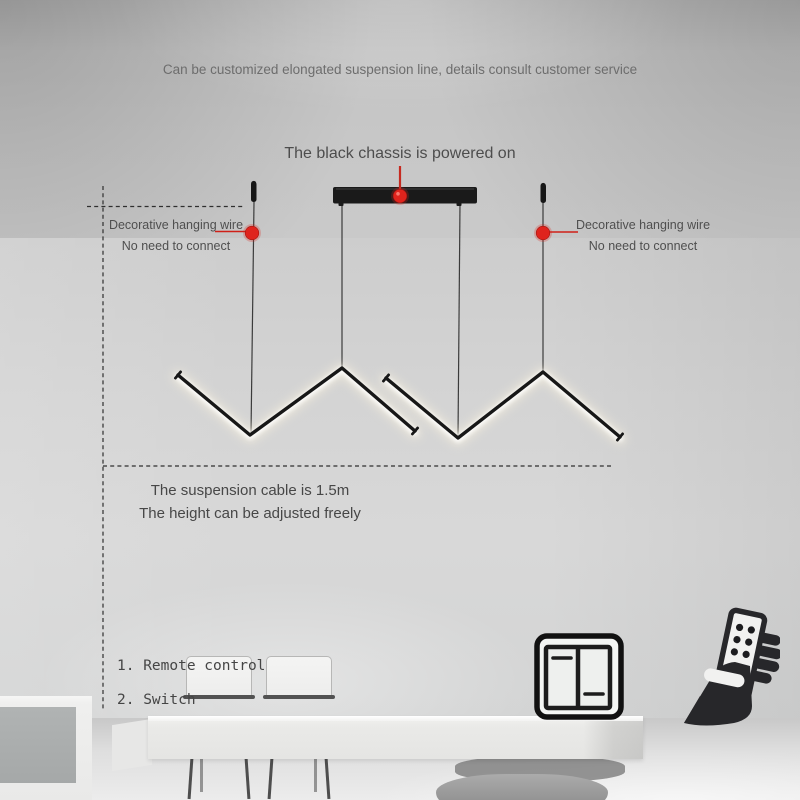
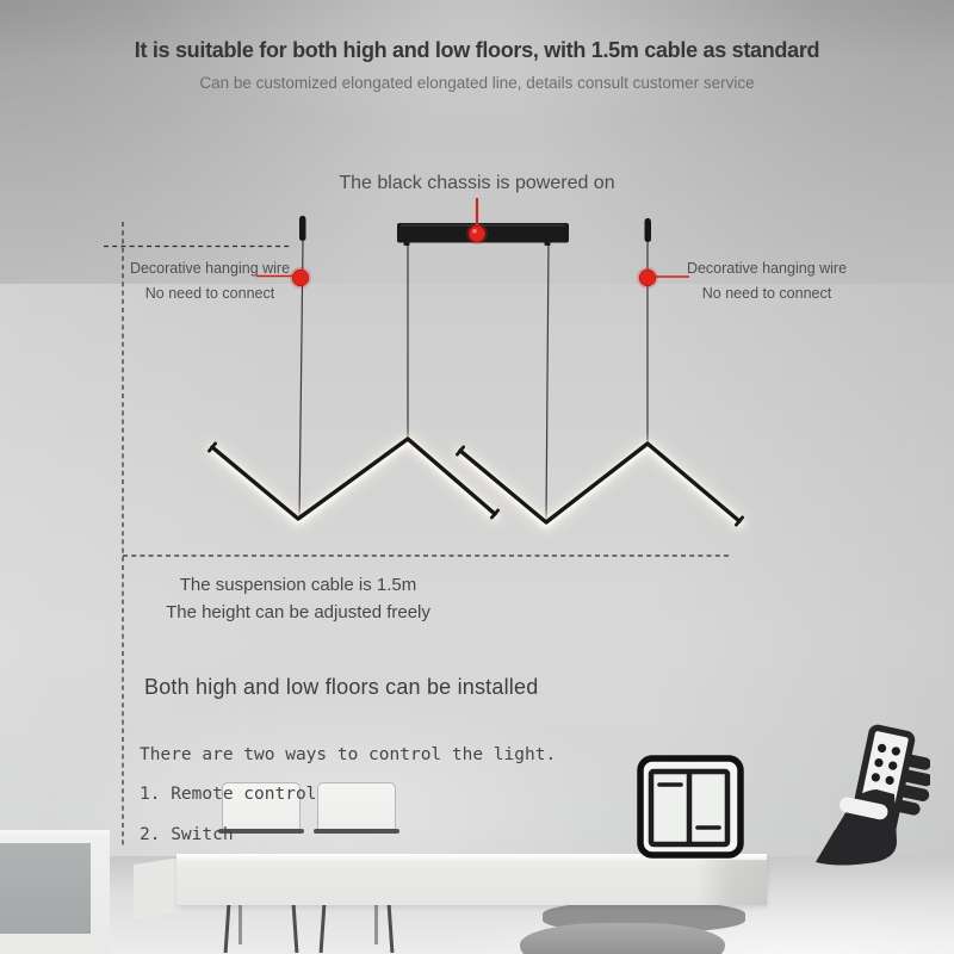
+ It is suitable for both high and low floors, with 1.5m cable as standard
- Can be customized elongated suspension line, details consult customer service
+ Can be customized elongated elongated line, details consult customer service
  The black chassis is powered on
  Decorative hanging wire
  No need to connect
  Decorative hanging wire
  No need to connect
  The suspension cable is 1.5m
  The height can be adjusted freely
+ Both high and low floors can be installed
+ There are two ways to control the light.
  1. Remote control
  2. Switch
